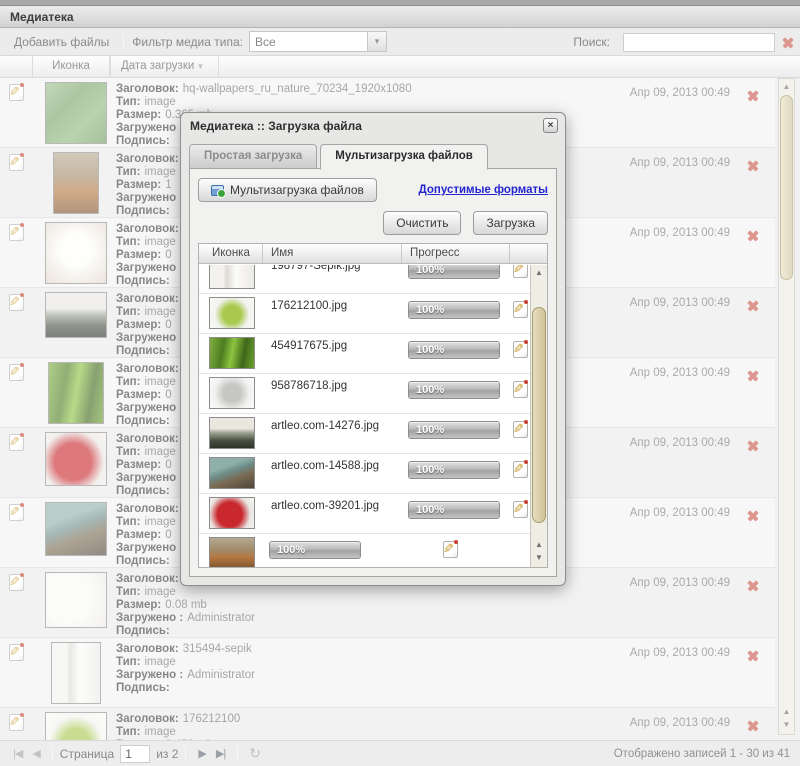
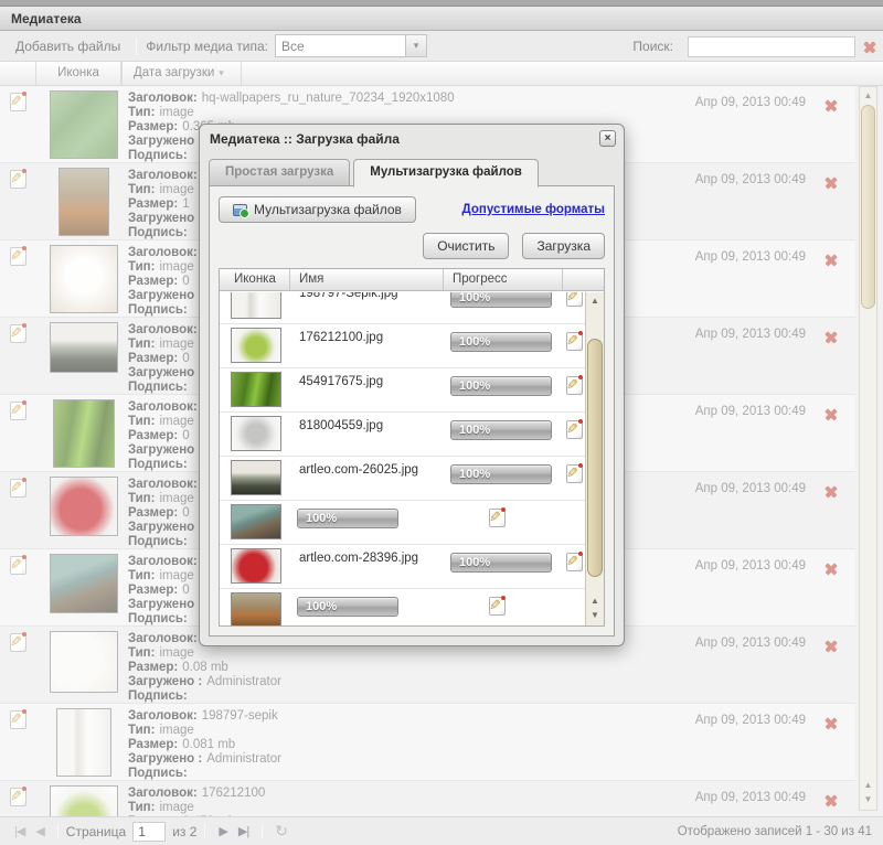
  Медиатека
  Добавить файлы
  Фильтр медиа типа:
  Все
  ▾
  Поиск:
  Иконка
  Дата загрузки ▾
  Заголовок: hq-wallpapers_ru_nature_70234_1920x1080
  Тип: image
  Размер: 0.3
  Подпись:
  Апр 09, 2013 00:49
  Заголовок:
  Тип: image
  Размер: 1
  Подпись:
  Апр 09, 2013 00:49
  Заголовок:
  Тип: image
  Размер: 0
  Подпись:
  Апр 09, 2013 00:49
  Заголовок:
  Тип: image
  Размер: 0
  Подпись:
  Апр 09, 2013 00:49
  Заголовок:
  Тип: image
  Размер: 0
  Подпись:
  Апр 09, 2013 00:49
  Заголовок:
  Тип: image
  Размер: 0
  Подпись:
  Апр 09, 2013 00:49
  Заголовок:
  Тип: image
  Размер: 0
  Подпись:
  Апр 09, 2013 00:49
  Заголовок:
  Тип: image
  Размер: 0.08 mb
  Загружено : Administrator
  Подпись:
  Апр 09, 2013 00:49
- Заголовок: 315494-sepik
+ Заголовок: 198797-sepik
  Тип: image
+ Размер: 0.081 mb
  Загружено : Administrator
  Подпись:
  Апр 09, 2013 00:49
  Заголовок: 176212100
  Тип: image
  Апр 09, 2013 00:49
  ▲
  ▲
  ▼
  |◀
  ◀
  Страница
  1
  из 2
  ▶
  ▶|
  ↻
  Отображено записей 1 - 30 из 41
  Медиатека :: Загрузка файла
  ×
  Простая загрузка
  Мультизагрузка файлов
  Мультизагрузка файлов
  Допустимые форматы
  Очистить
  Загрузка
  Иконка
  Имя
  Прогресс
  198797-Sepik.jpg
  100%
  176212100.jpg
  100%
  454917675.jpg
  100%
- 958786718.jpg
+ 818004559.jpg
  100%
- artleo.com-14276.jpg
+ artleo.com-26025.jpg
  100%
- artleo.com-14588.jpg
  100%
- artleo.com-39201.jpg
+ artleo.com-28396.jpg
  100%
  100%
  ▲
  ▲
  ▼
